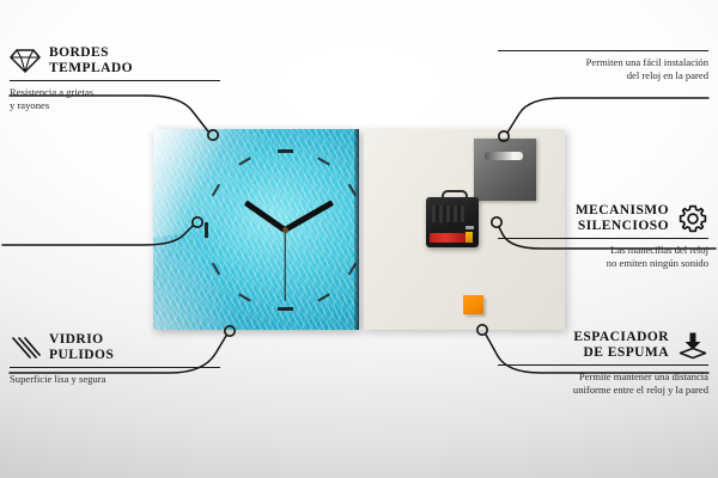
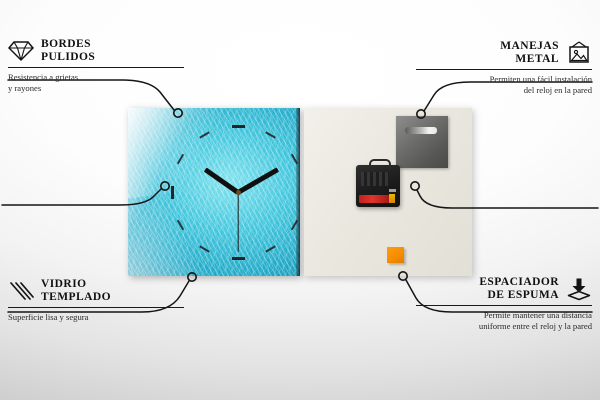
  BORDES
- TEMPLADO
+ PULIDOS
  Resistencia a grietas
  y rayones
  VIDRIO
- PULIDOS
+ TEMPLADO
  Superficie lisa y segura
+ MANEJAS
+ METAL
  Permiten una fácil instalación
  del reloj en la pared
- MECANISMO
- SILENCIOSO
- Las manecillas del reloj
- no emiten ningún sonido
  ESPACIADOR
  DE ESPUMA
  Permite mantener una distancia
  uniforme entre el reloj y la pared
